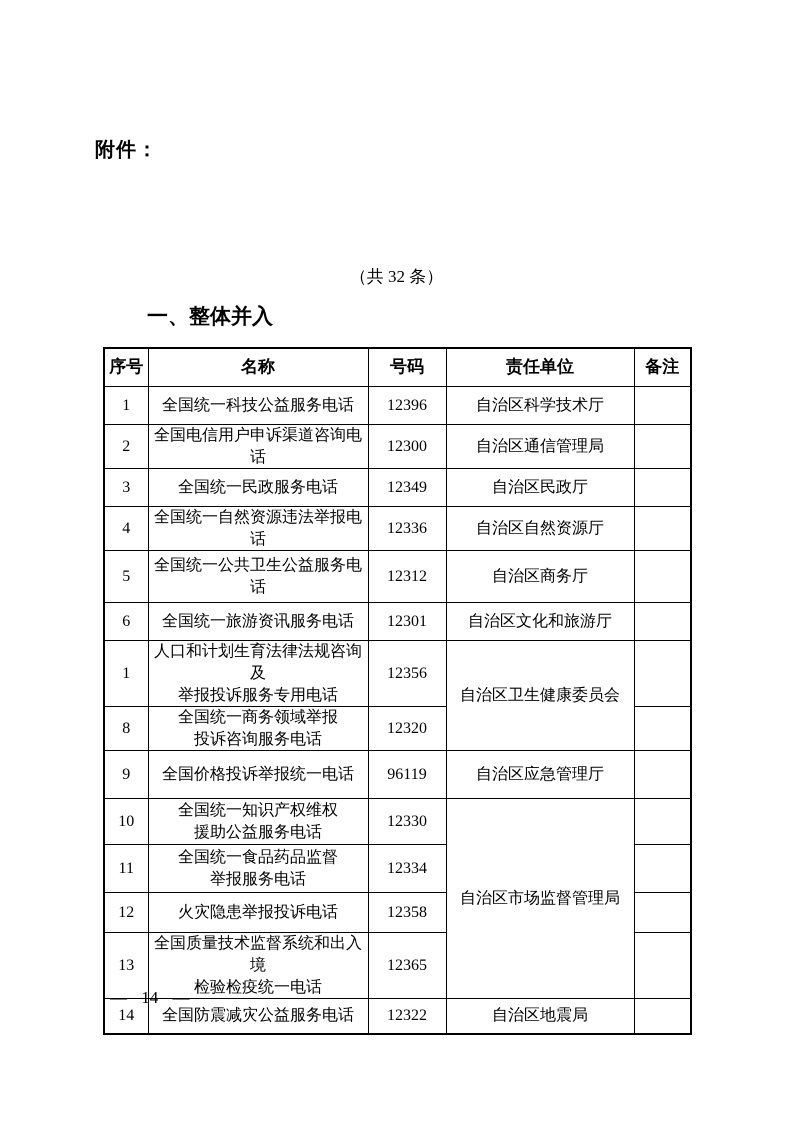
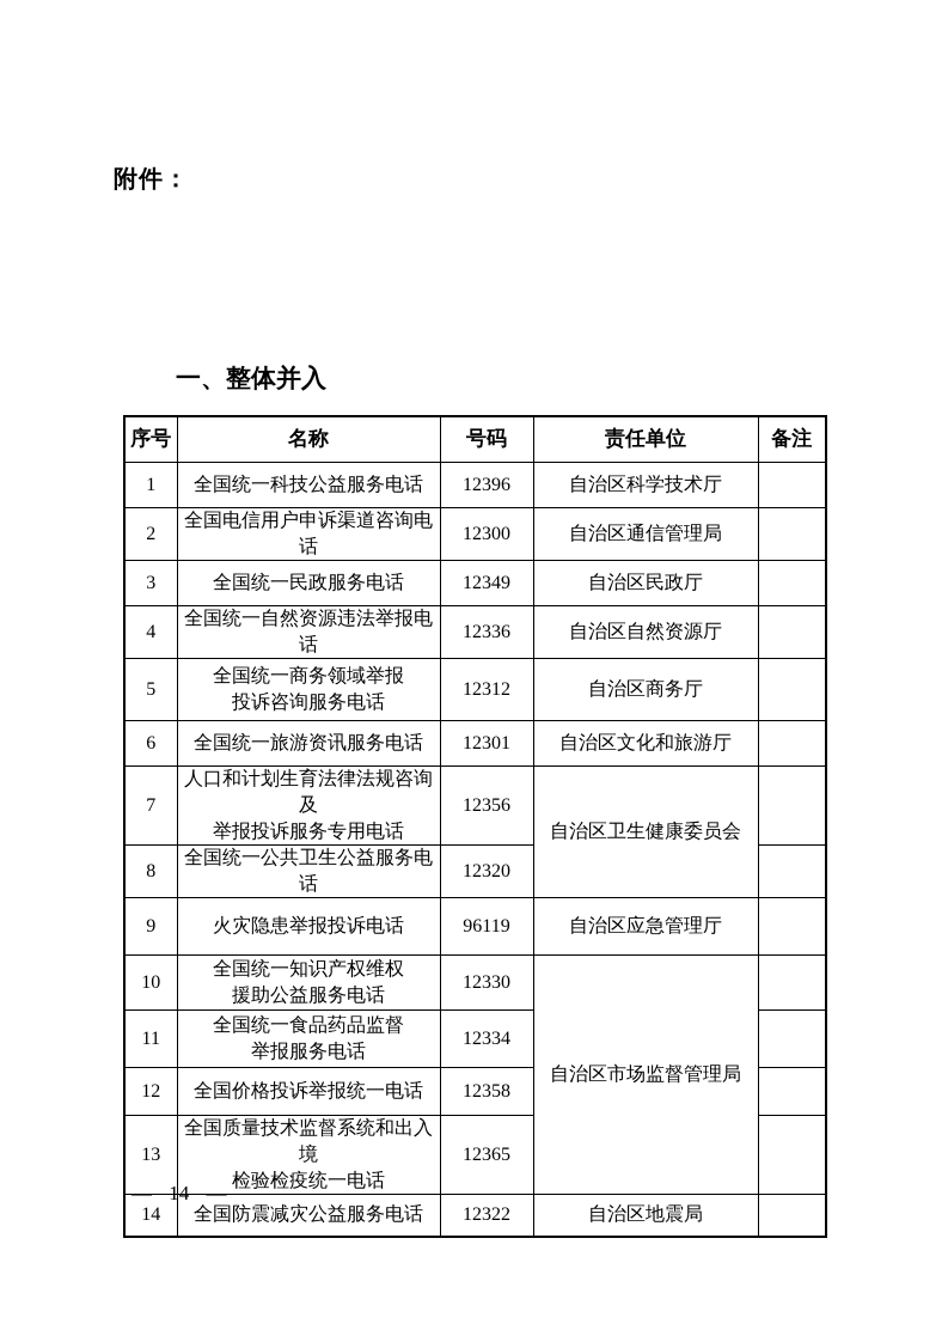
  附件：
- （共 32 条）
  一、整体并入
  序号	名称	号码	责任单位	备注
  1	全国统一科技公益服务电话	12396	自治区科学技术厅
  2	全国电信用户申诉渠道咨询电话	12300	自治区通信管理局
  3	全国统一民政服务电话	12349	自治区民政厅
  4	全国统一自然资源违法举报电话	12336	自治区自然资源厅
- 5	全国统一公共卫生公益服务电话	12312	自治区商务厅
+ 5	全国统一商务领域举报 投诉咨询服务电话	12312	自治区商务厅
  6	全国统一旅游资讯服务电话	12301	自治区文化和旅游厅
- 1	人口和计划生育法律法规咨询及 举报投诉服务专用电话	12356	自治区卫生健康委员会
+ 7	人口和计划生育法律法规咨询及 举报投诉服务专用电话	12356	自治区卫生健康委员会
- 8	全国统一商务领域举报 投诉咨询服务电话	12320
+ 8	全国统一公共卫生公益服务电话	12320
- 9	全国价格投诉举报统一电话	96119	自治区应急管理厅
+ 9	火灾隐患举报投诉电话	96119	自治区应急管理厅
  10	全国统一知识产权维权 援助公益服务电话	12330	自治区市场监督管理局
  11	全国统一食品药品监督 举报服务电话	12334
- 12	火灾隐患举报投诉电话	12358
+ 12	全国价格投诉举报统一电话	12358
  13	全国质量技术监督系统和出入境 检验检疫统一电话	12365
  14	全国防震减灾公益服务电话	12322	自治区地震局
  — 14 —
